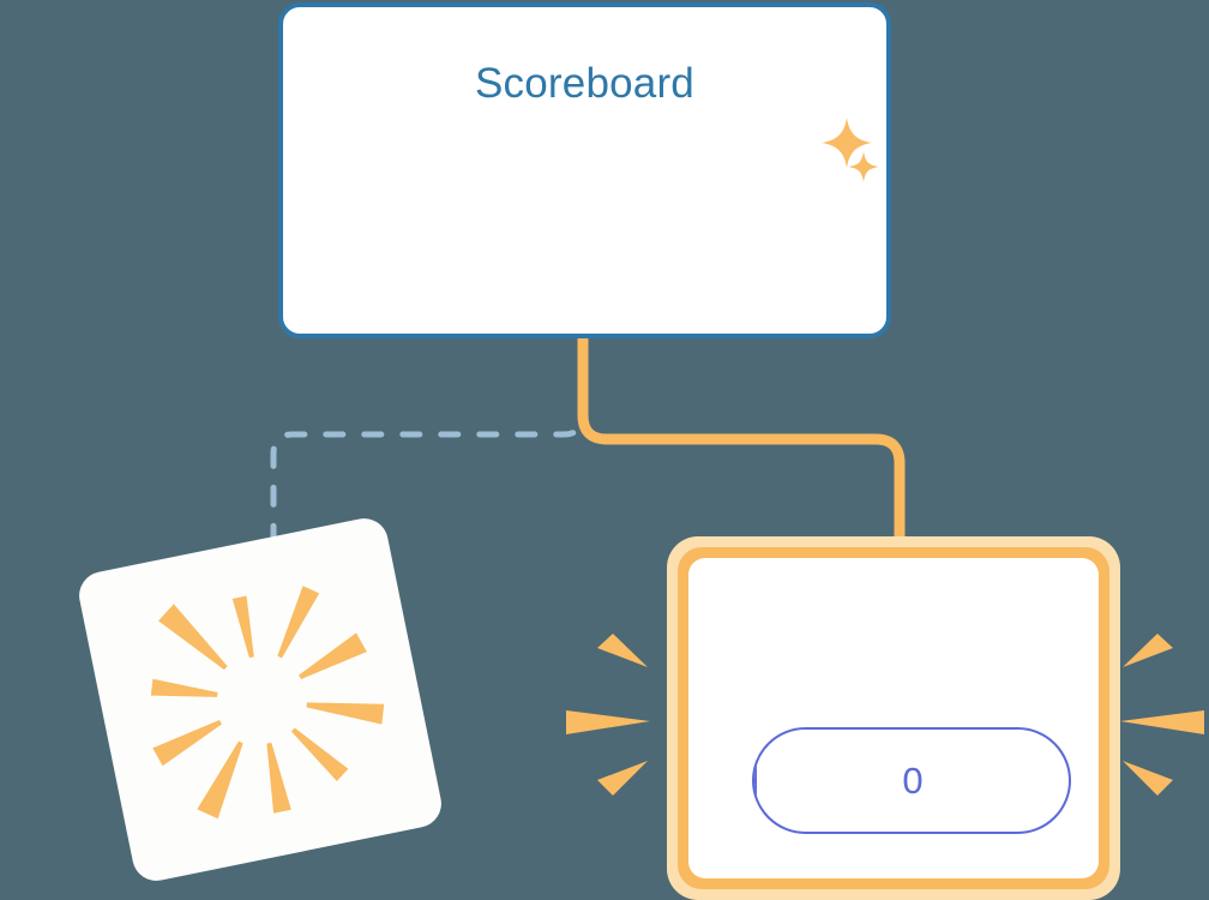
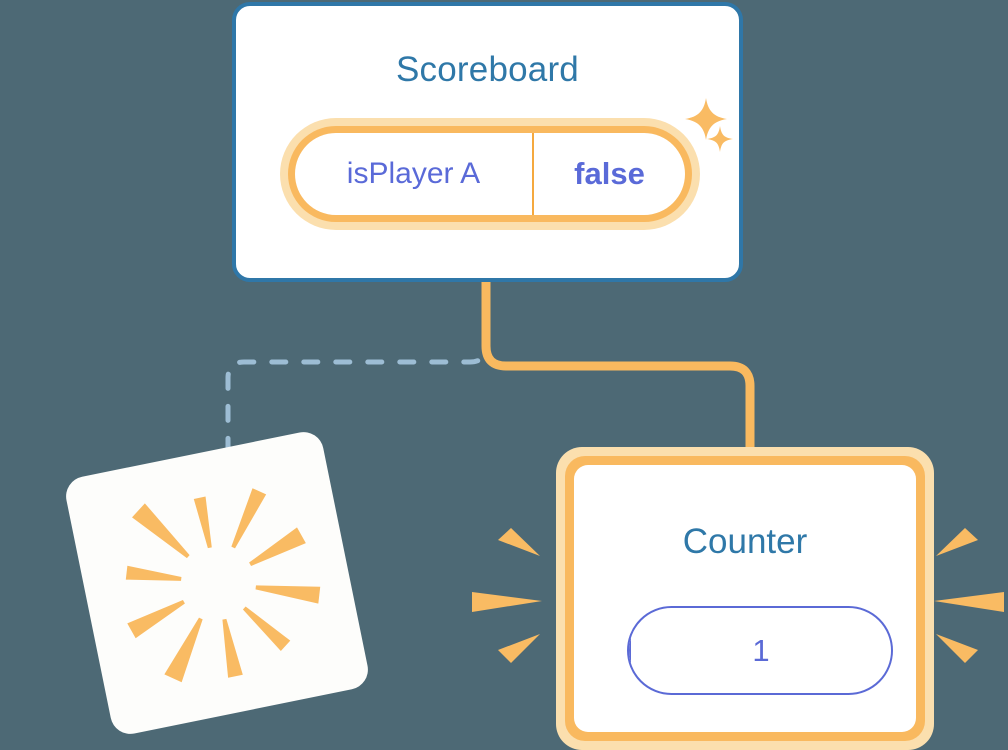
  Scoreboard
+ isPlayer A
+ false
+ Counter
- 0
+ 1
